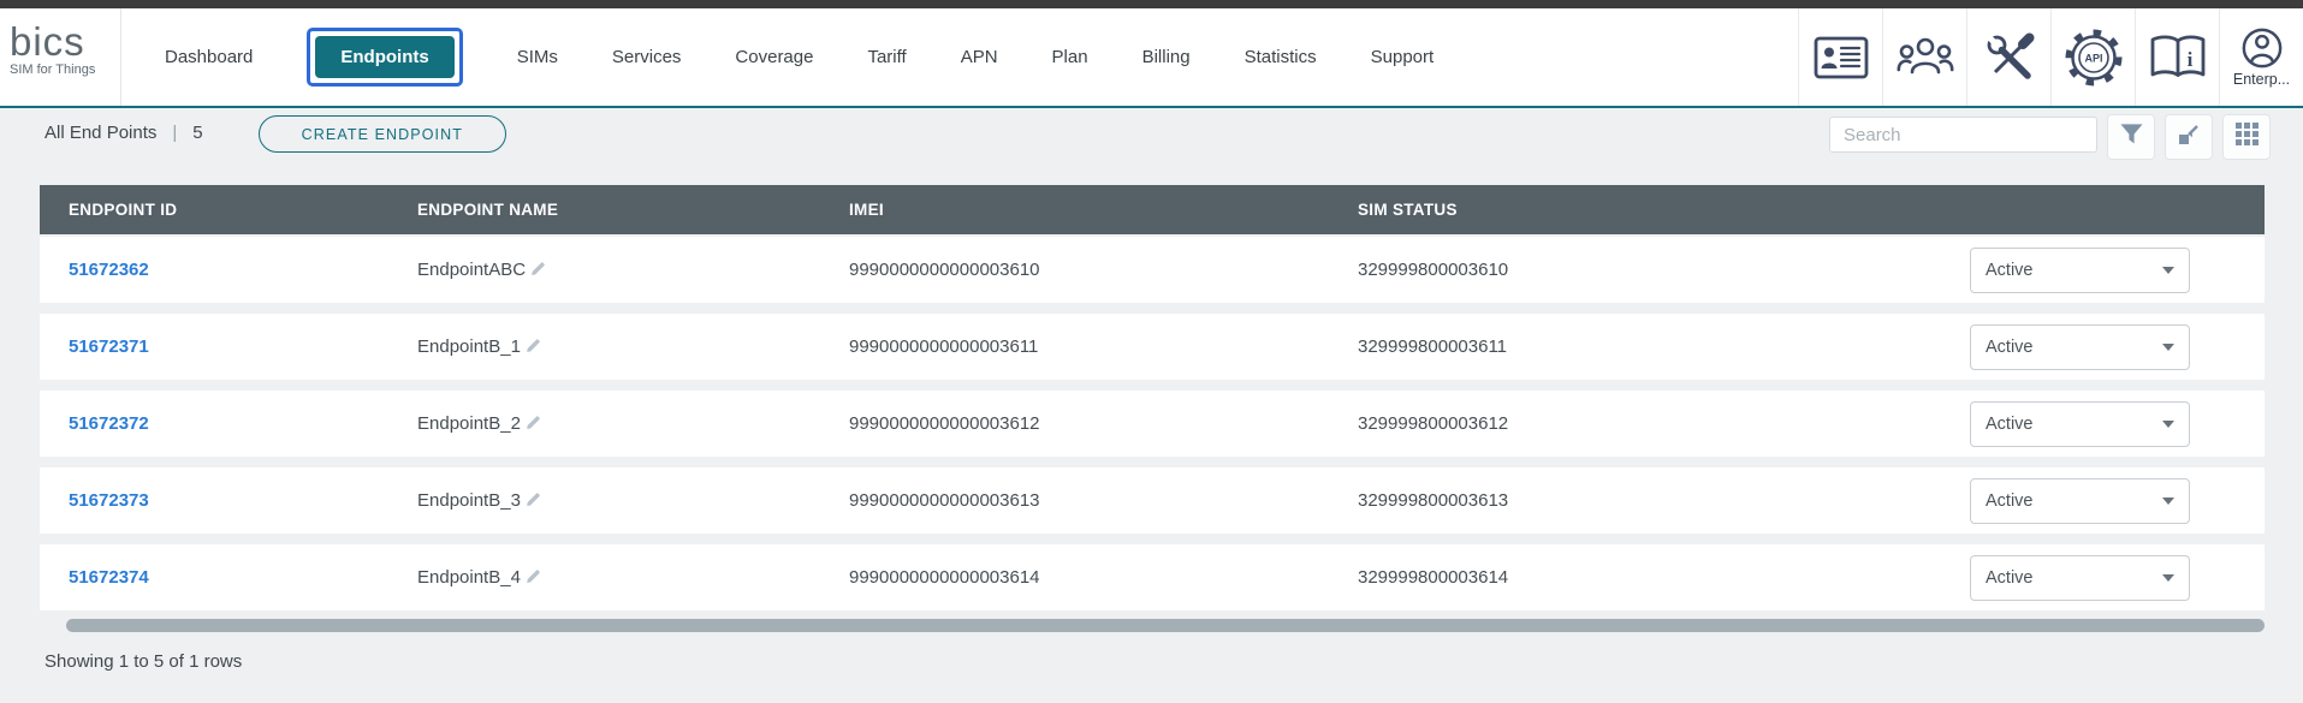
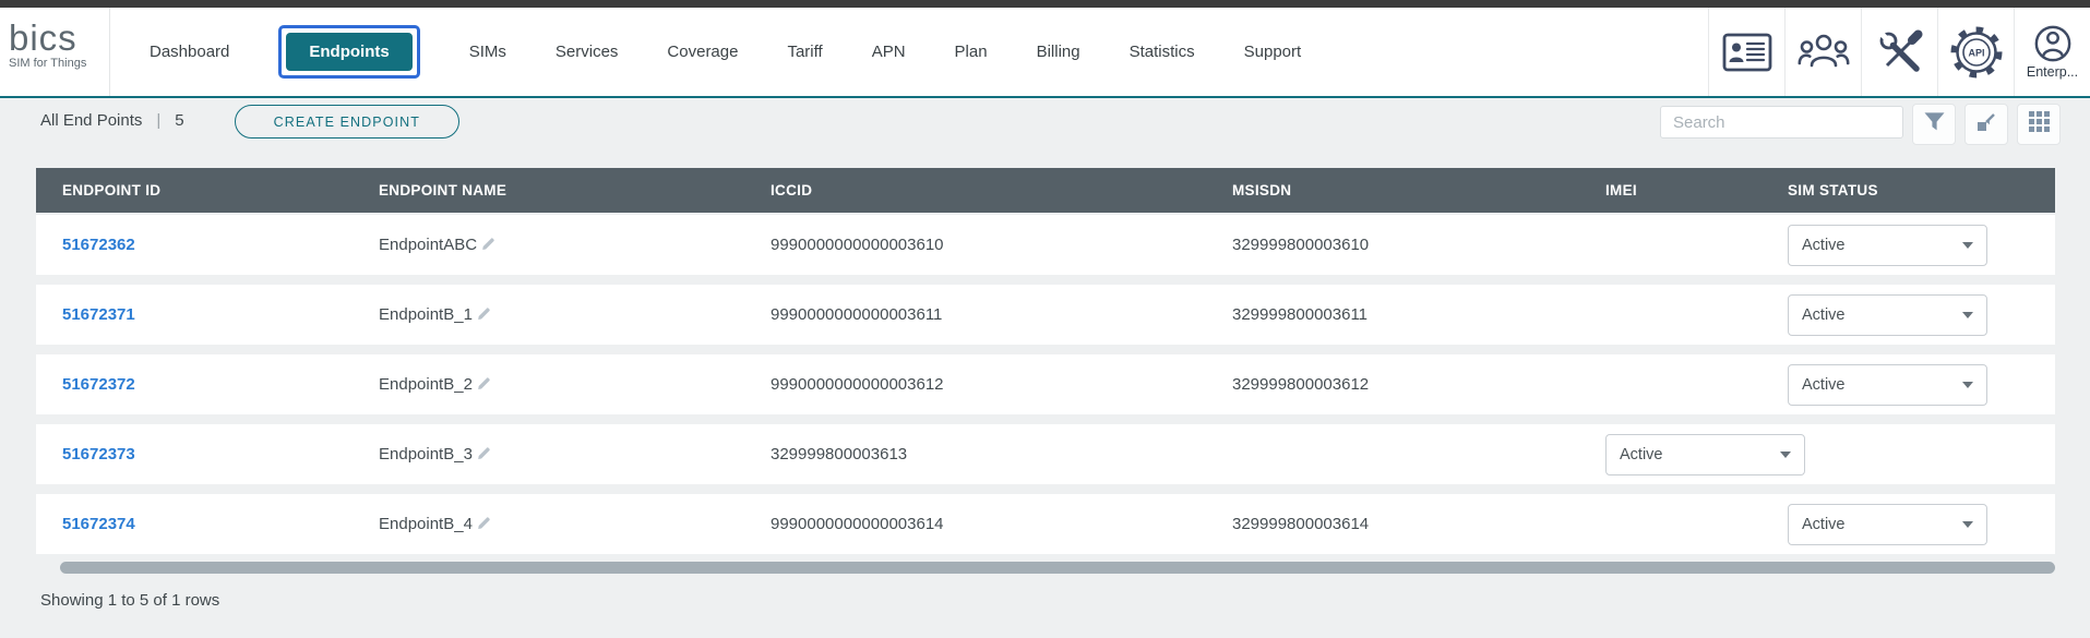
  bics
  SIM for Things
  Dashboard
  Endpoints
  SIMs
  Services
  Coverage
  Tariff
  APN
  Plan
  Billing
  Statistics
  Support
  API
- i
  Enterp...
  All End Points
  |
  5
  CREATE ENDPOINT
  Search
  ENDPOINT ID
  ENDPOINT NAME
+ ICCID
+ MSISDN
  IMEI
  SIM STATUS
  51672362
  EndpointABC
  9990000000000003610
  329999800003610
  Active
  51672371
  EndpointB_1
  9990000000000003611
  329999800003611
  Active
  51672372
  EndpointB_2
  9990000000000003612
  329999800003612
  Active
  51672373
  EndpointB_3
- 9990000000000003613
  329999800003613
  Active
  51672374
  EndpointB_4
  9990000000000003614
  329999800003614
  Active
  Showing 1 to 5 of 1 rows
